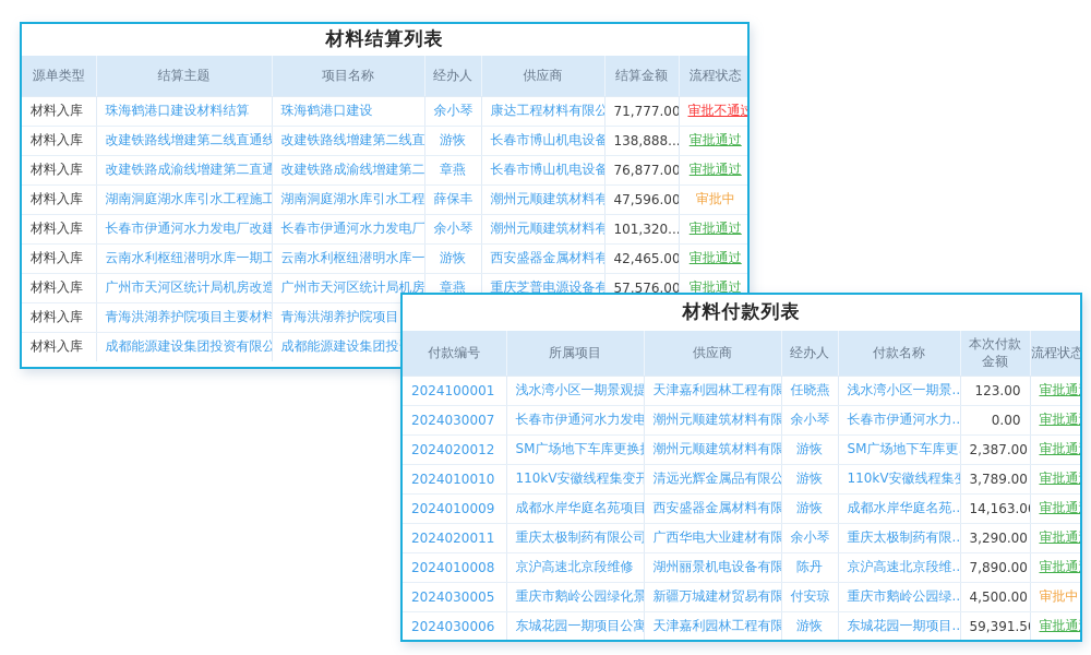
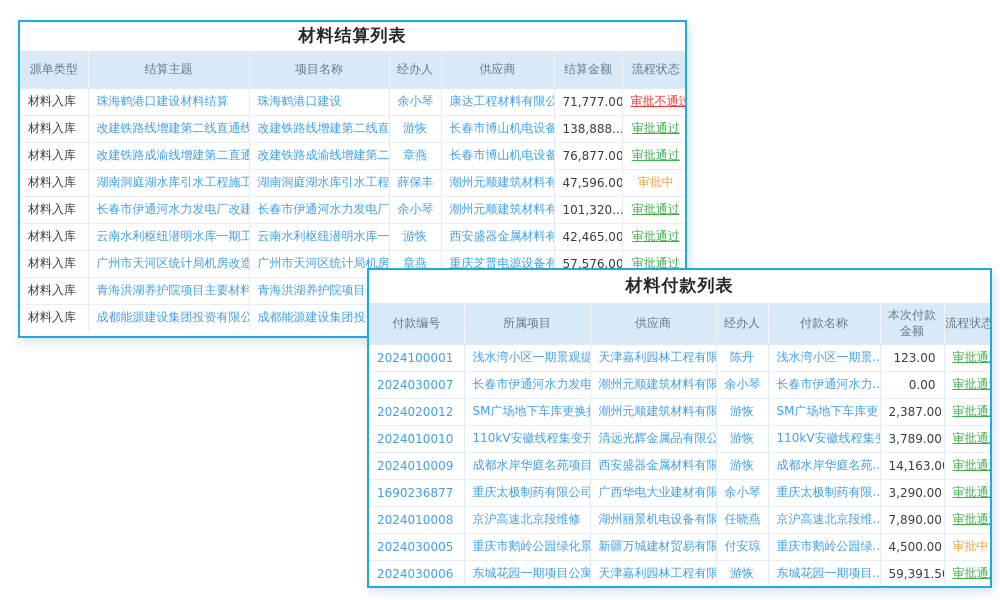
  材料结算列表
  源单类型	结算主题	项目名称	经办人	供应商	结算金额	流程状态
  材料入库	珠海鹤港口建设材料结算	珠海鹤港口建设	余小琴	康达工程材料有限公	71,777.00	审批不通过
  材料入库	改建铁路线增建第二线直通线	改建铁路线增建第二线直	游恢	长春市博山机电设备	138,888..	审批通过
  材料入库	改建铁路成渝线增建第二直通	改建铁路成渝线增建第二	章燕	长春市博山机电设备	76,877.00	审批通过
  材料入库	湖南洞庭湖水库引水工程施工	湖南洞庭湖水库引水工程	薛保丰	潮州元顺建筑材料有	47,596.00	审批中
  材料入库	长春市伊通河水力发电厂改建	长春市伊通河水力发电厂	余小琴	潮州元顺建筑材料有	101,320..	审批通过
  材料入库	云南水利枢纽潜明水库一期工	云南水利枢纽潜明水库一	游恢	西安盛器金属材料有	42,465.00	审批通过
  材料入库	广州市天河区统计局机房改造	广州市天河区统计局机房	章燕	重庆芝普电源设备有	57,576.00	审批通过
  材料入库	青海洪湖养护院项目主要材料	青海洪湖养护院项目
  材料入库	成都能源建设集团投资有限公	成都能源建设集团投
  材料付款列表
  付款编号	所属项目	供应商	经办人	付款名称	本次付款 金额	流程状态
- 2024100001	浅水湾小区一期景观提	天津嘉利园林工程有限	任晓燕	浅水湾小区一期景..	123.00	审批通
+ 2024100001	浅水湾小区一期景观提	天津嘉利园林工程有限	陈丹	浅水湾小区一期景..	123.00	审批通
  2024030007	长春市伊通河水力发电	潮州元顺建筑材料有限	余小琴	长春市伊通河水力..	0.00	审批通
  2024020012	SM广场地下车库更换	潮州元顺建筑材料有限	游恢	SM广场地下车库更	2,387.00	审批通
  2024010010	110kV安徽线程集变开	清远光辉金属品有限公	游恢	110kV安徽线程集	3,789.00	审批通
  2024010009	成都水岸华庭名苑项目	西安盛器金属材料有限	游恢	成都水岸华庭名苑..	14,163.0	审批通
- 2024020011	重庆太极制药有限公司	广西华电大业建材有限	余小琴	重庆太极制药有限..	3,290.00	审批通
+ 1690236877	重庆太极制药有限公司	广西华电大业建材有限	余小琴	重庆太极制药有限..	3,290.00	审批通
- 2024010008	京沪高速北京段维修	湖州丽景机电设备有限	陈丹	京沪高速北京段维..	7,890.00	审批通
+ 2024010008	京沪高速北京段维修	湖州丽景机电设备有限	任晓燕	京沪高速北京段维..	7,890.00	审批通
  2024030005	重庆市鹅岭公园绿化景	新疆万城建材贸易有限	付安琼	重庆市鹅岭公园绿..	4,500.00	审批中
  2024030006	东城花园一期项目公寓	天津嘉利园林工程有限	游恢	东城花园一期项目..	59,391.5	审批通
